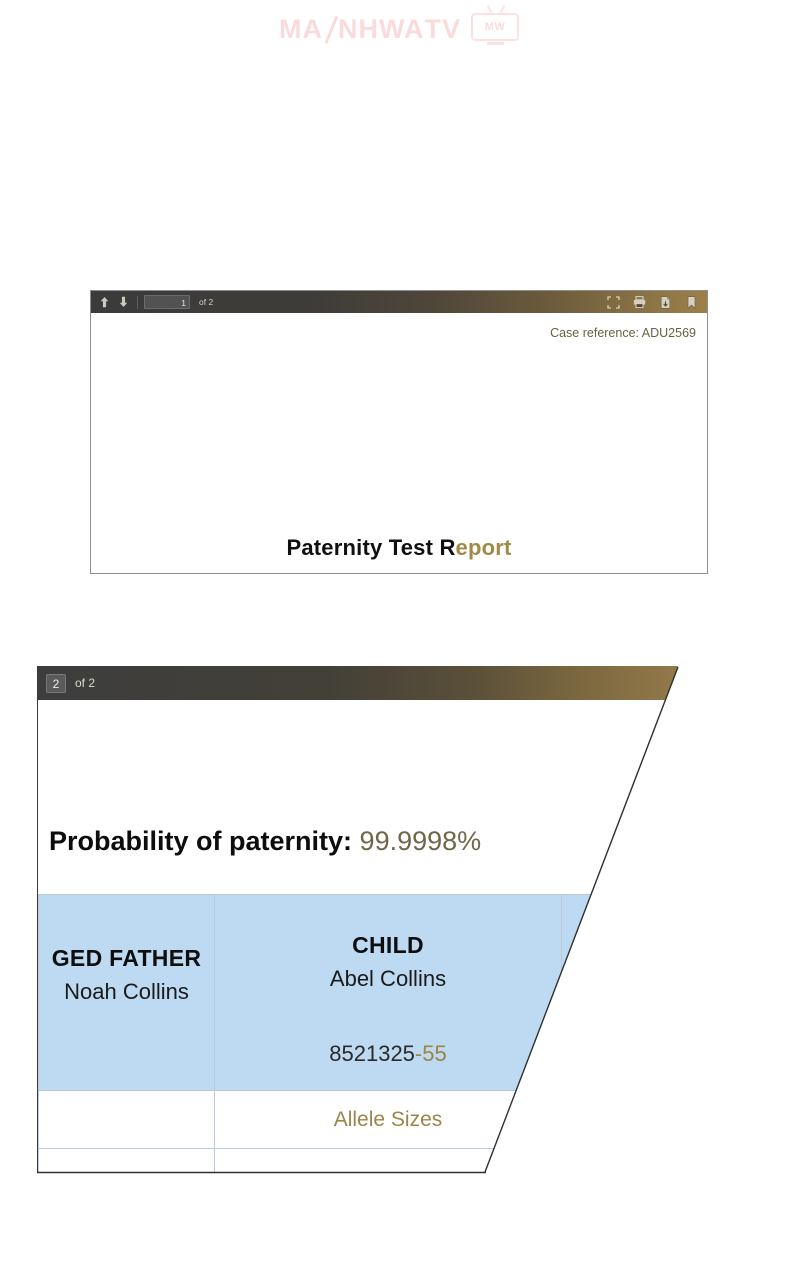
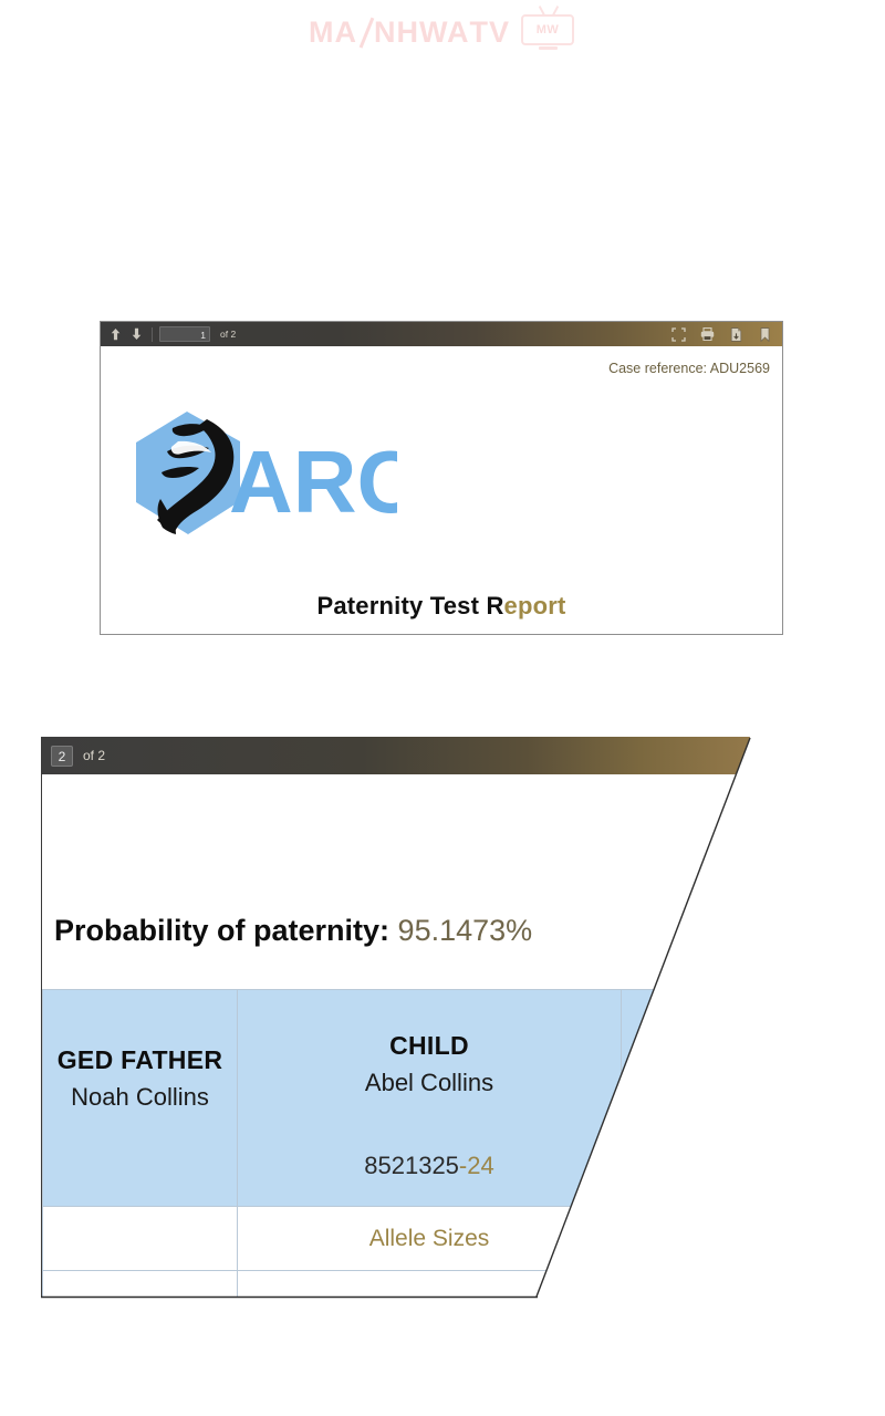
  MA
  NHWA
  TV
  MW
  1
  of 2
  Case reference: ADU2569
+ ARC
  Paternity Test Report
  2
  of 2
- Probability of paternity: 99.9998%
+ Probability of paternity: 95.1473%
- GED FATHER Noah Collins	CHILD Abel Collins 8521325-55
+ GED FATHER Noah Collins	CHILD Abel Collins 8521325-24
  	Allele Sizes
